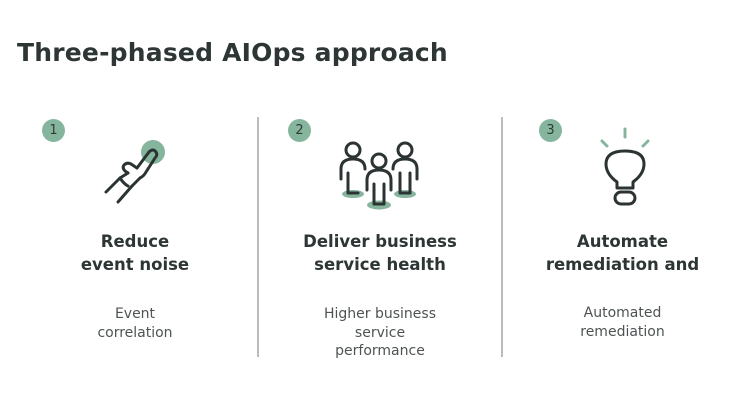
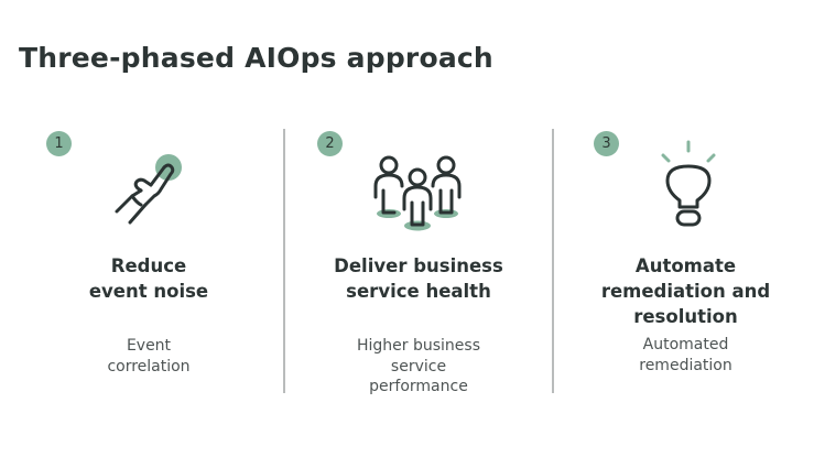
  Three-phased AIOps approach
  1
  Reduce
  event noise
  Event
  correlation
  2
  Deliver business
  service health
  Higher business
  service
  performance
  3
  Automate
  remediation and
+ resolution
  Automated
  remediation
